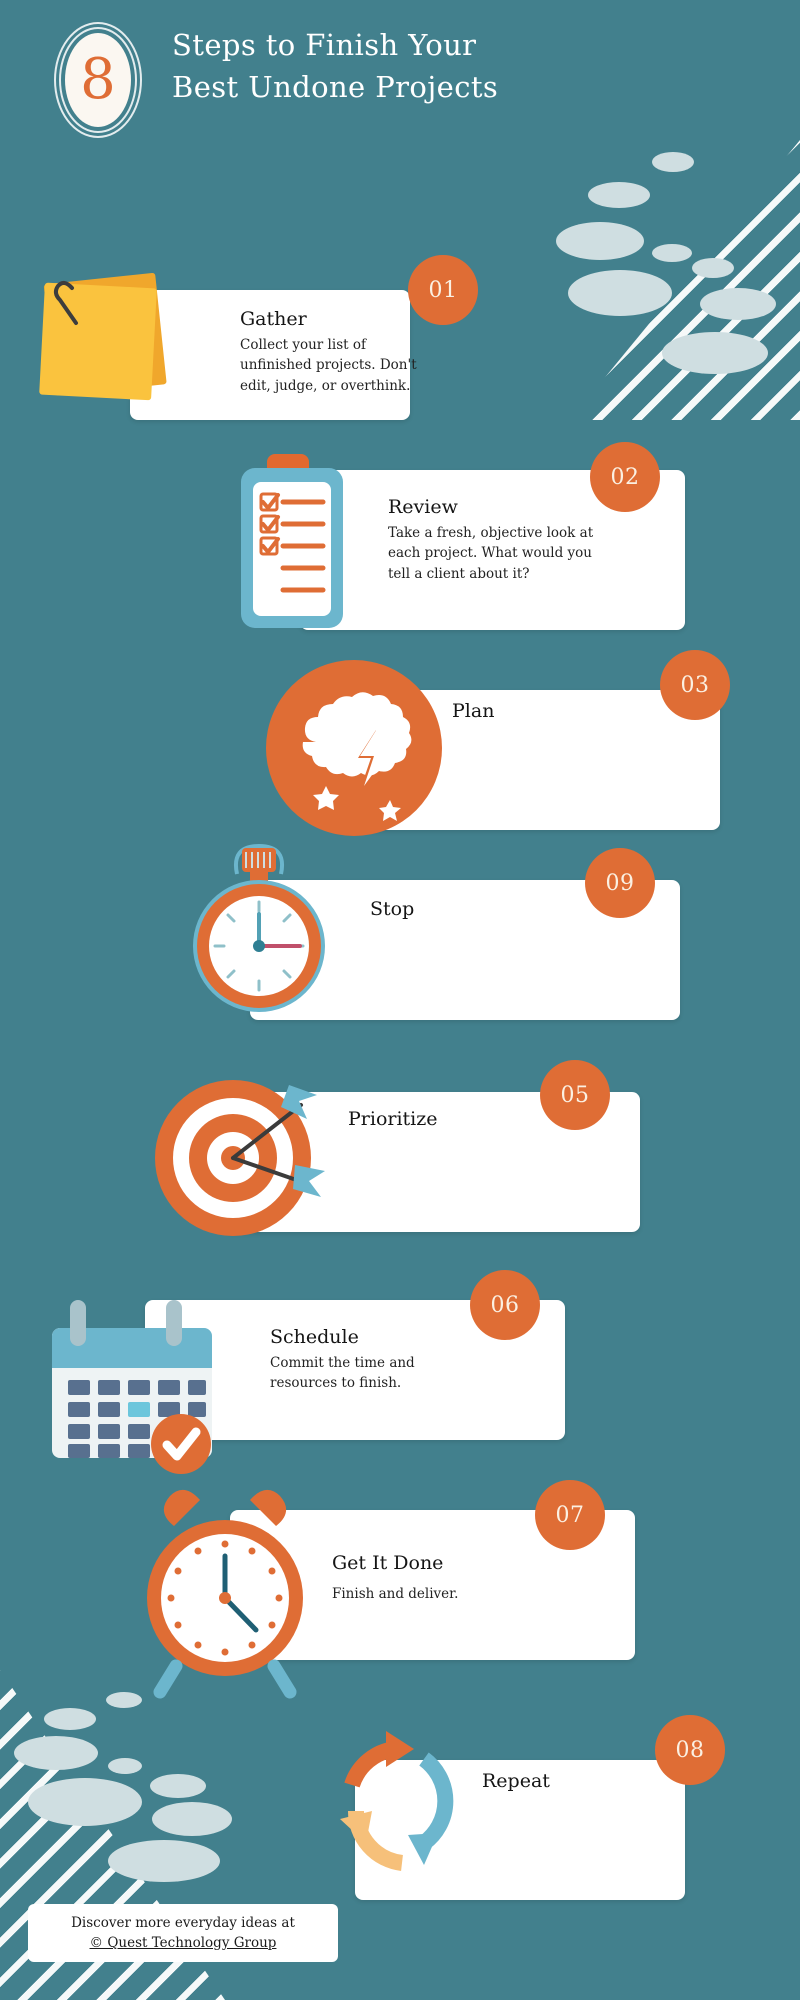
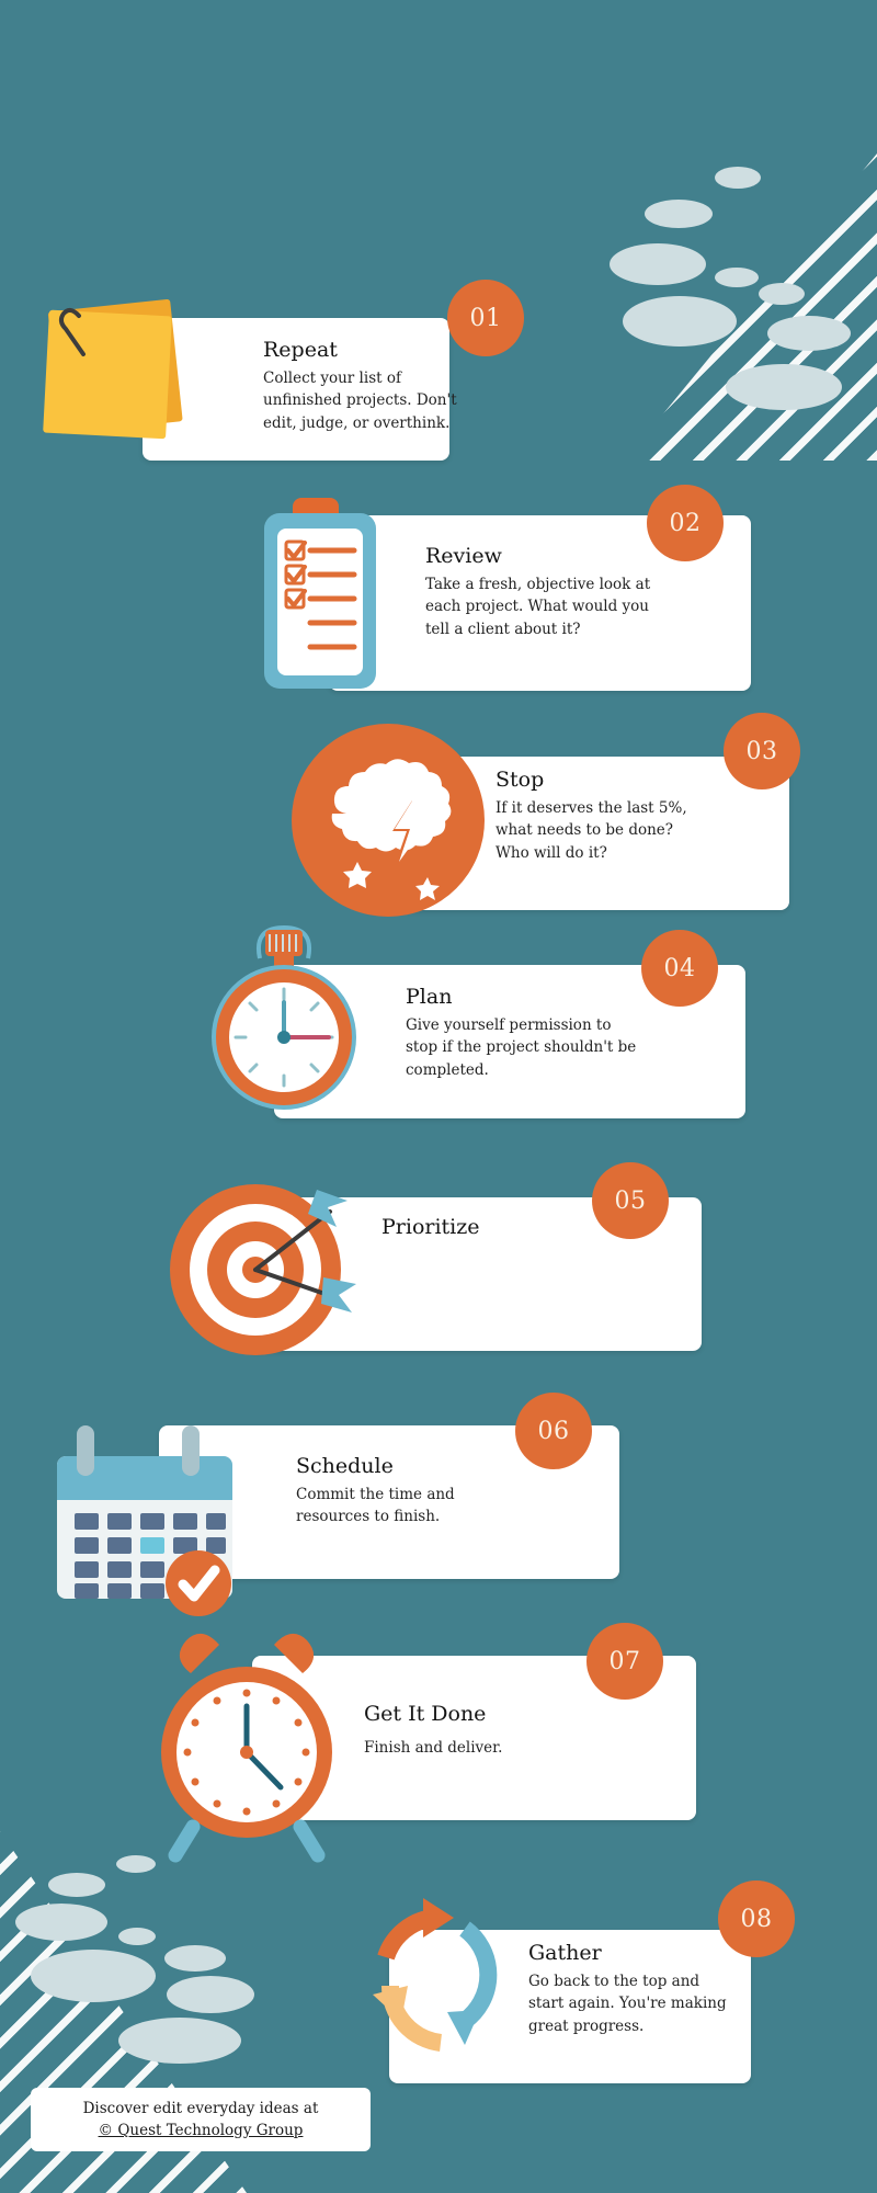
- 8
- Steps to Finish Your
- Best Undone Projects
- Gather
+ Repeat
  Collect your list of
  unfinished projects. Don't
  edit, judge, or overthink.
  01
  Review
  Take a fresh, objective look at
  each project. What would you
  tell a client about it?
  02
- Plan
+ Stop
+ If it deserves the last 5%,
+ what needs to be done?
+ Who will do it?
  03
- Stop
+ Plan
+ Give yourself permission to
+ stop if the project shouldn't be
+ completed.
- 09
+ 04
  Prioritize
  05
  Schedule
  Commit the time and
  resources to finish.
  06
  Get It Done
  Finish and deliver.
  07
- Repeat
+ Gather
+ Go back to the top and
+ start again. You're making
+ great progress.
  08
- Discover more everyday ideas at
+ Discover edit everyday ideas at
  © Quest Technology Group
